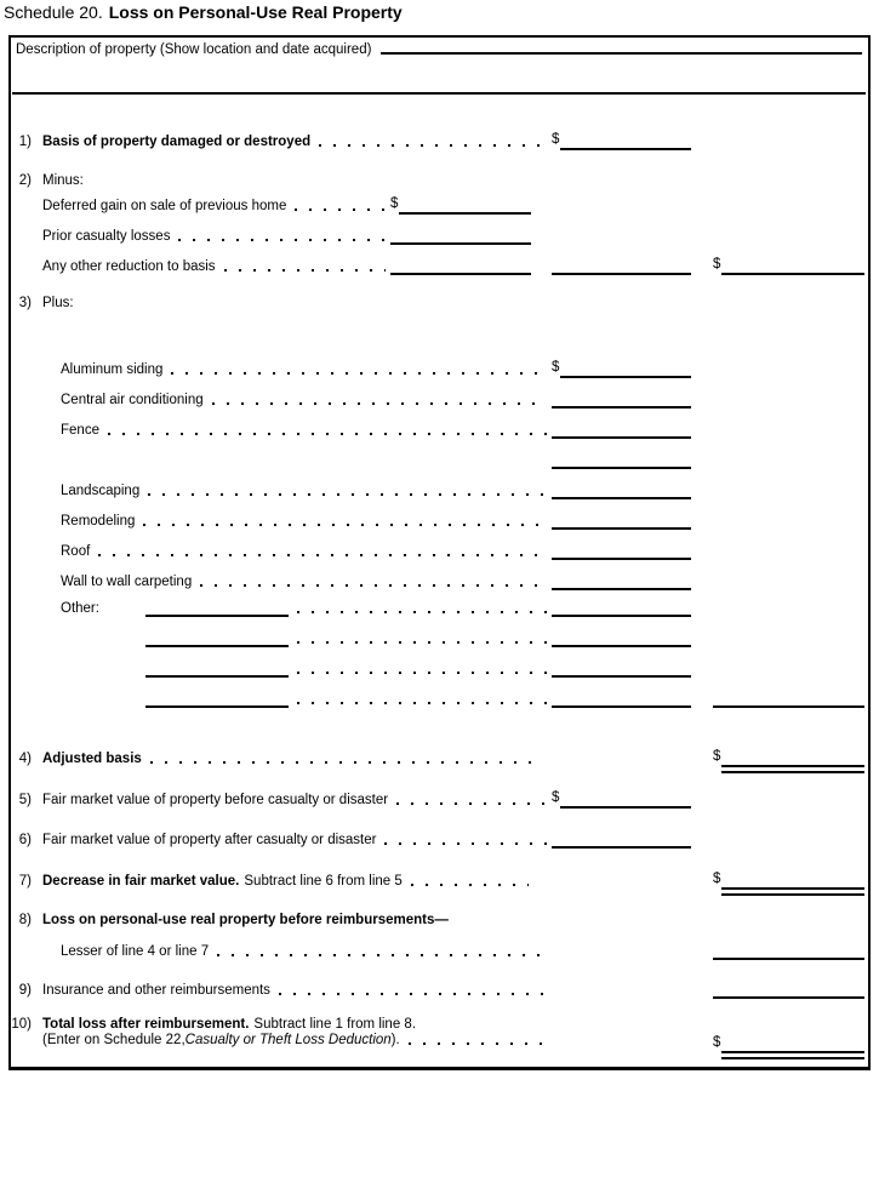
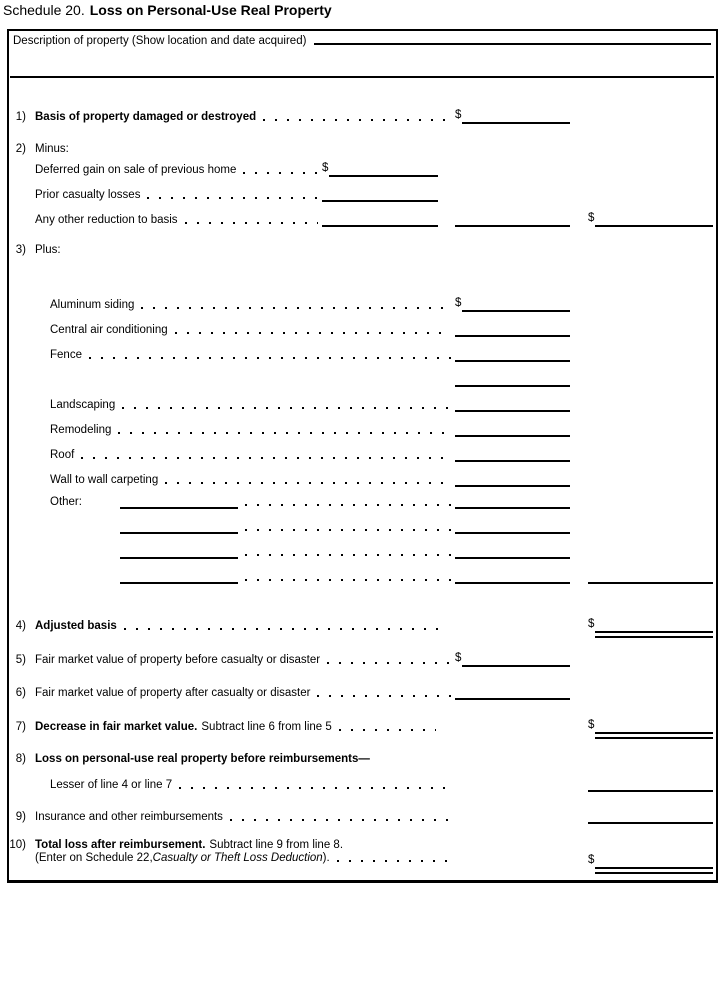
  Schedule 20. Loss on Personal-Use Real Property
  Description of property (Show location and date acquired)
  1)
  Basis of property damaged or destroyed
  $
  2)
  Minus:
  Deferred gain on sale of previous home
  $
  Prior casualty losses
  Any other reduction to basis
  $
  3)
  Plus:
  Aluminum siding
  $
  Central air conditioning
  Fence
  Landscaping
  Remodeling
  Roof
  Wall to wall carpeting
  Other:
  4)
  Adjusted basis
  $
  5)
  Fair market value of property before casualty or disaster
  $
  6)
  Fair market value of property after casualty or disaster
  7)
  Decrease in fair market value.
  Subtract line 6 from line 5
  $
  8)
  Loss on personal-use real property before reimbursements—
  Lesser of line 4 or line 7
  9)
  Insurance and other reimbursements
  10)
  Total loss after reimbursement.
- Subtract line 1 from line 8.
+ Subtract line 9 from line 8.
  (Enter on Schedule 22,
  Casualty or Theft Loss Deduction
  ).
  $
